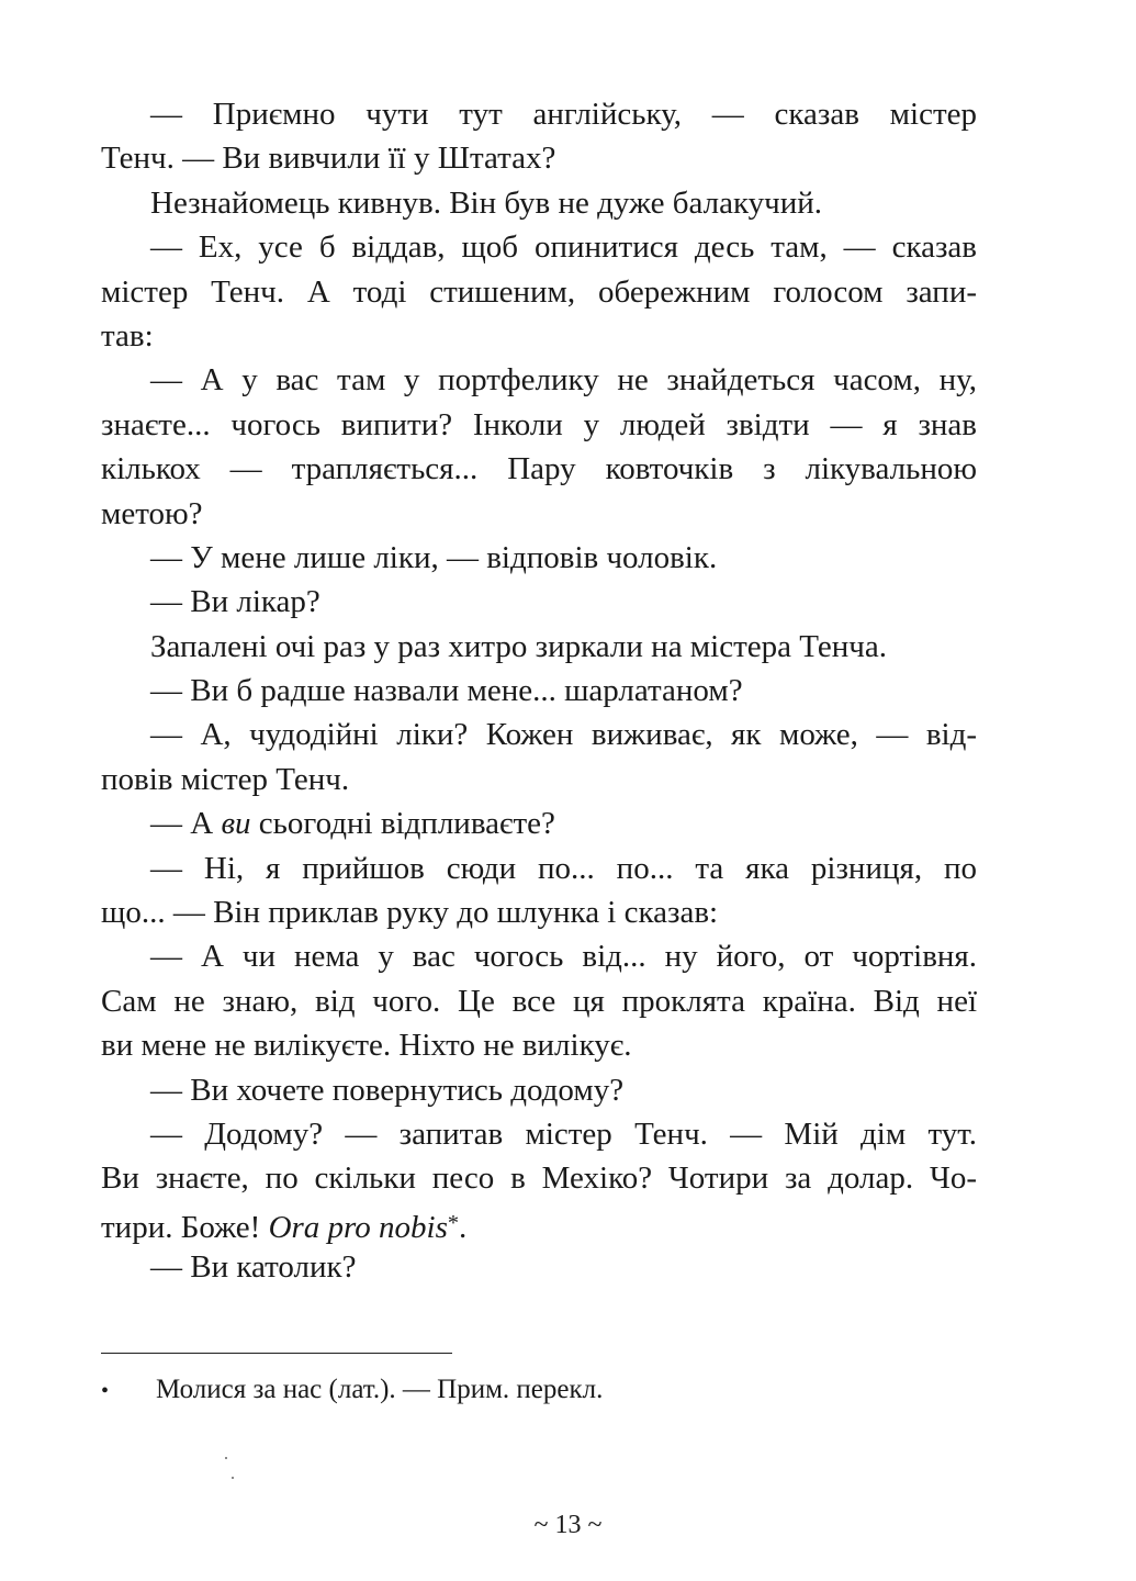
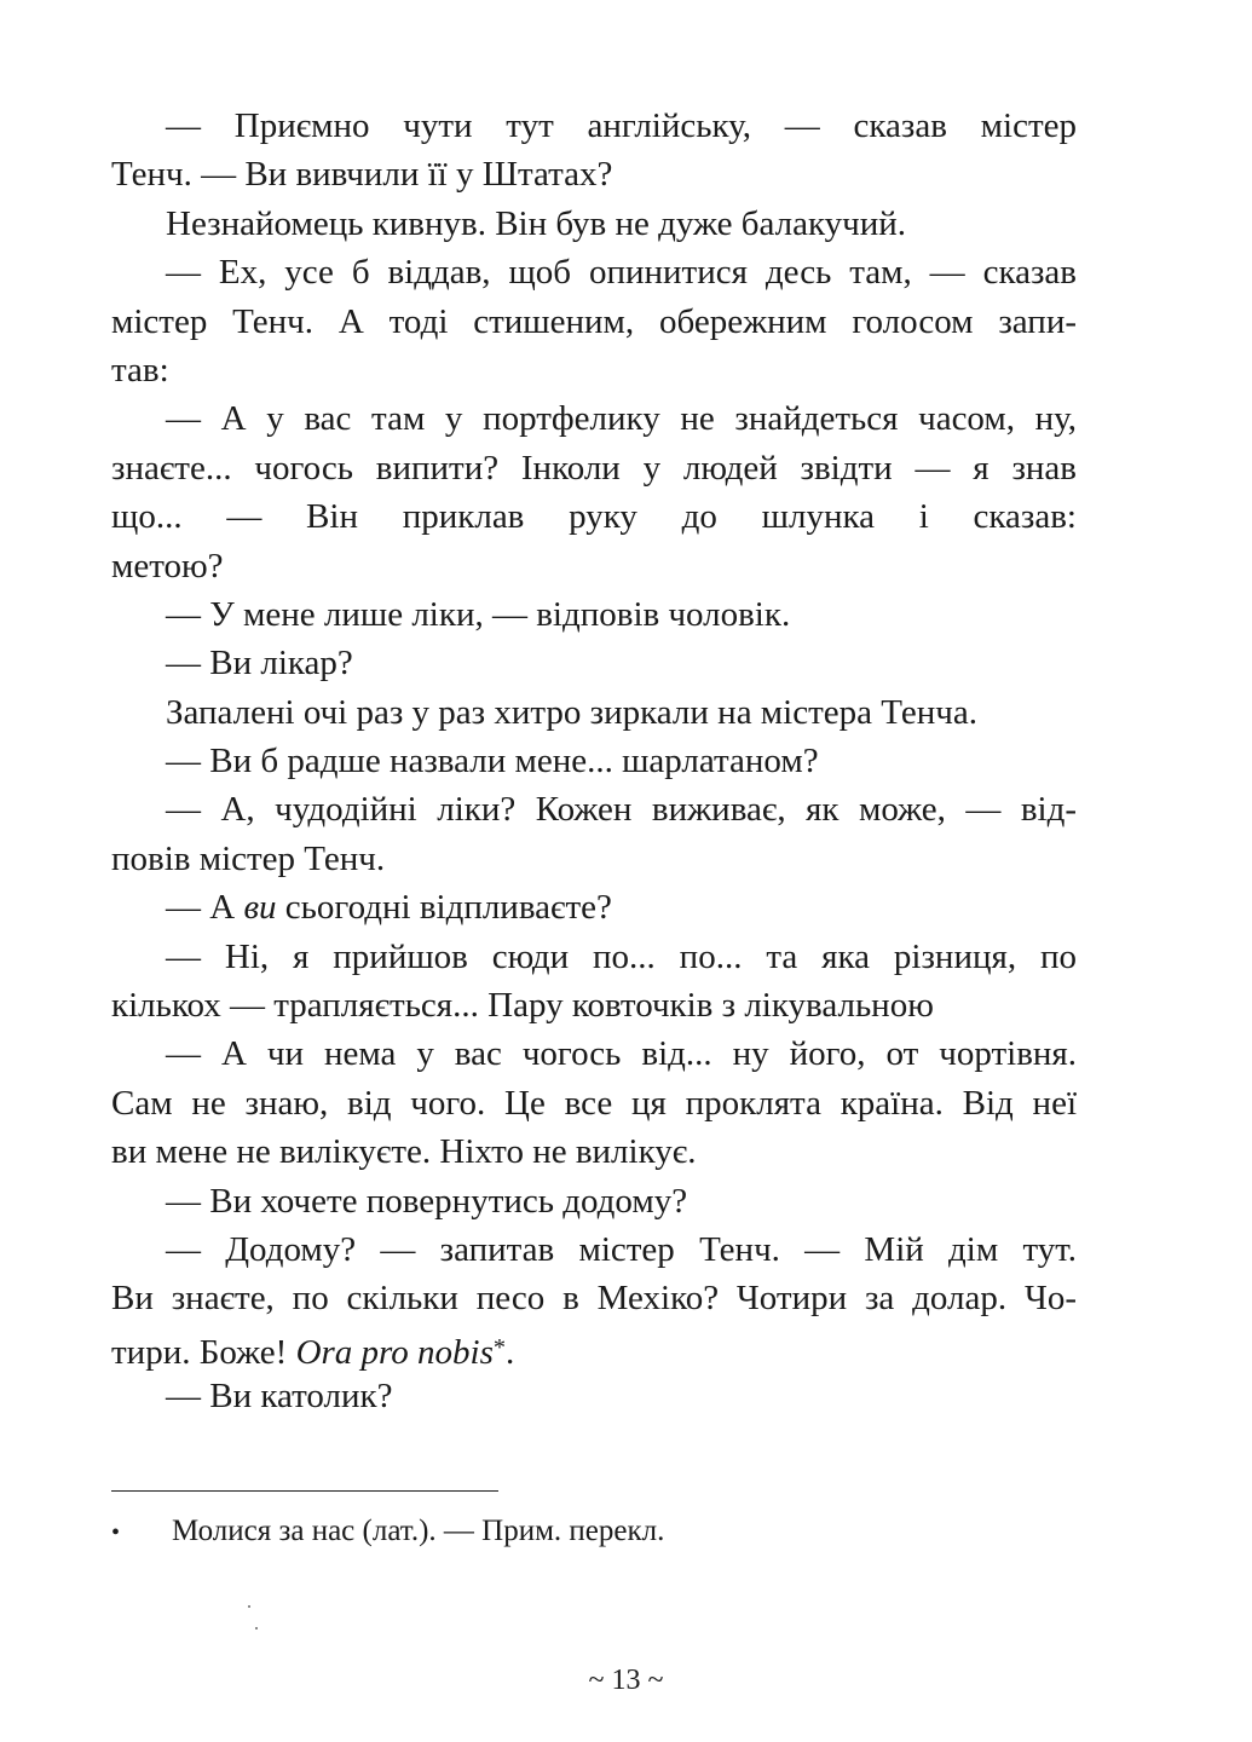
  — Приємно чути тут англійську, — сказав містер
  Тенч. — Ви вивчили її у Штатах?
  Незнайомець кивнув. Він був не дуже балакучий.
  — Ех, усе б віддав, щоб опинитися десь там, — сказав
  містер Тенч. А тоді стишеним, обережним голосом запи-
  тав:
  — А у вас там у портфелику не знайдеться часом, ну,
  знаєте... чогось випити? Інколи у людей звідти — я знав
- кількох — трапляється... Пару ковточків з лікувальною
+ що... — Він приклав руку до шлунка і сказав:
  метою?
  — У мене лише ліки, — відповів чоловік.
  — Ви лікар?
  Запалені очі раз у раз хитро зиркали на містера Тенча.
  — Ви б радше назвали мене... шарлатаном?
  — А, чудодійні ліки? Кожен виживає, як може, — від-
  повів містер Тенч.
  — А ви сьогодні відпливаєте?
  — Ні, я прийшов сюди по... по... та яка різниця, по
- що... — Він приклав руку до шлунка і сказав:
+ кількох — трапляється... Пару ковточків з лікувальною
  — А чи нема у вас чогось від... ну його, от чортівня.
  Сам не знаю, від чого. Це все ця проклята країна. Від неї
  ви мене не вилікуєте. Ніхто не вилікує.
  — Ви хочете повернутись додому?
  — Додому? — запитав містер Тенч. — Мій дім тут.
  Ви знаєте, по скільки песо в Мехіко? Чотири за долар. Чо-
  тири. Боже! Ora pro nobis*.
  — Ви католик?
  • Молися за нас (лат.). — Прим. перекл.
  ~ 13 ~
